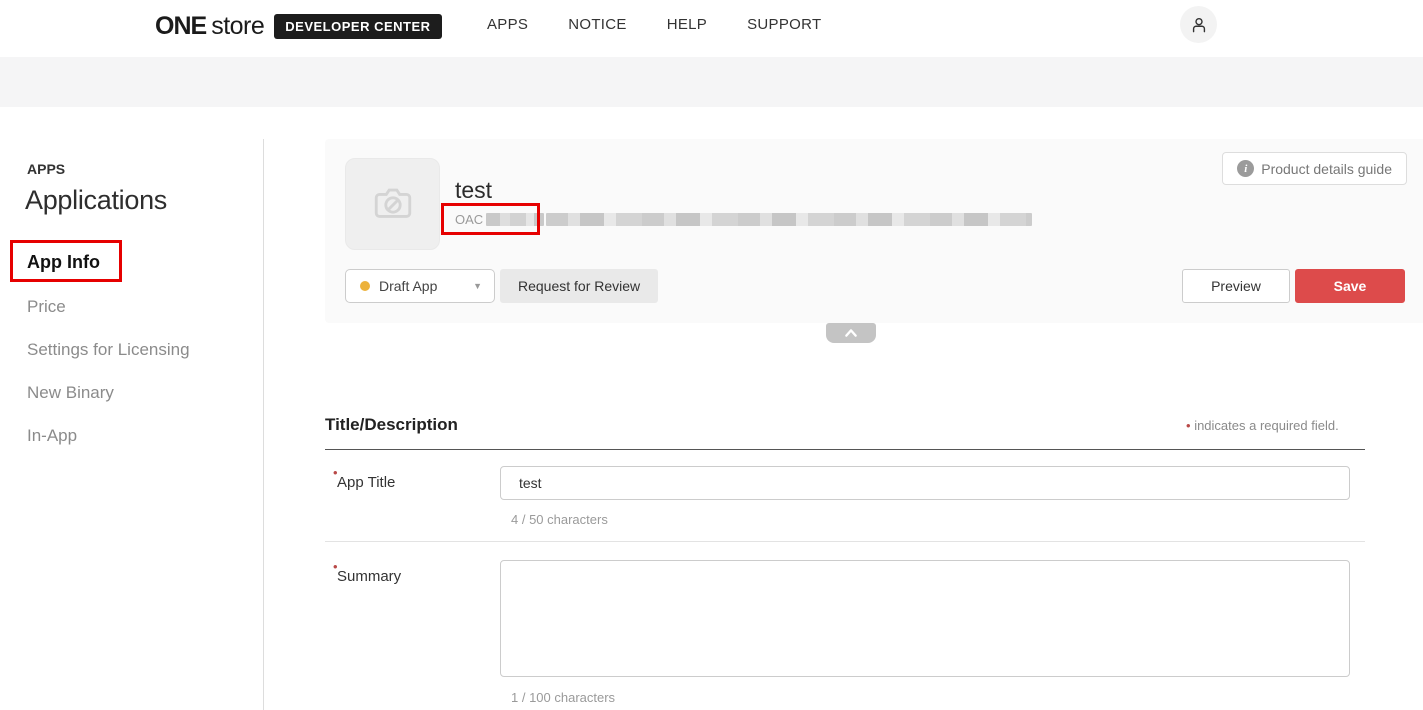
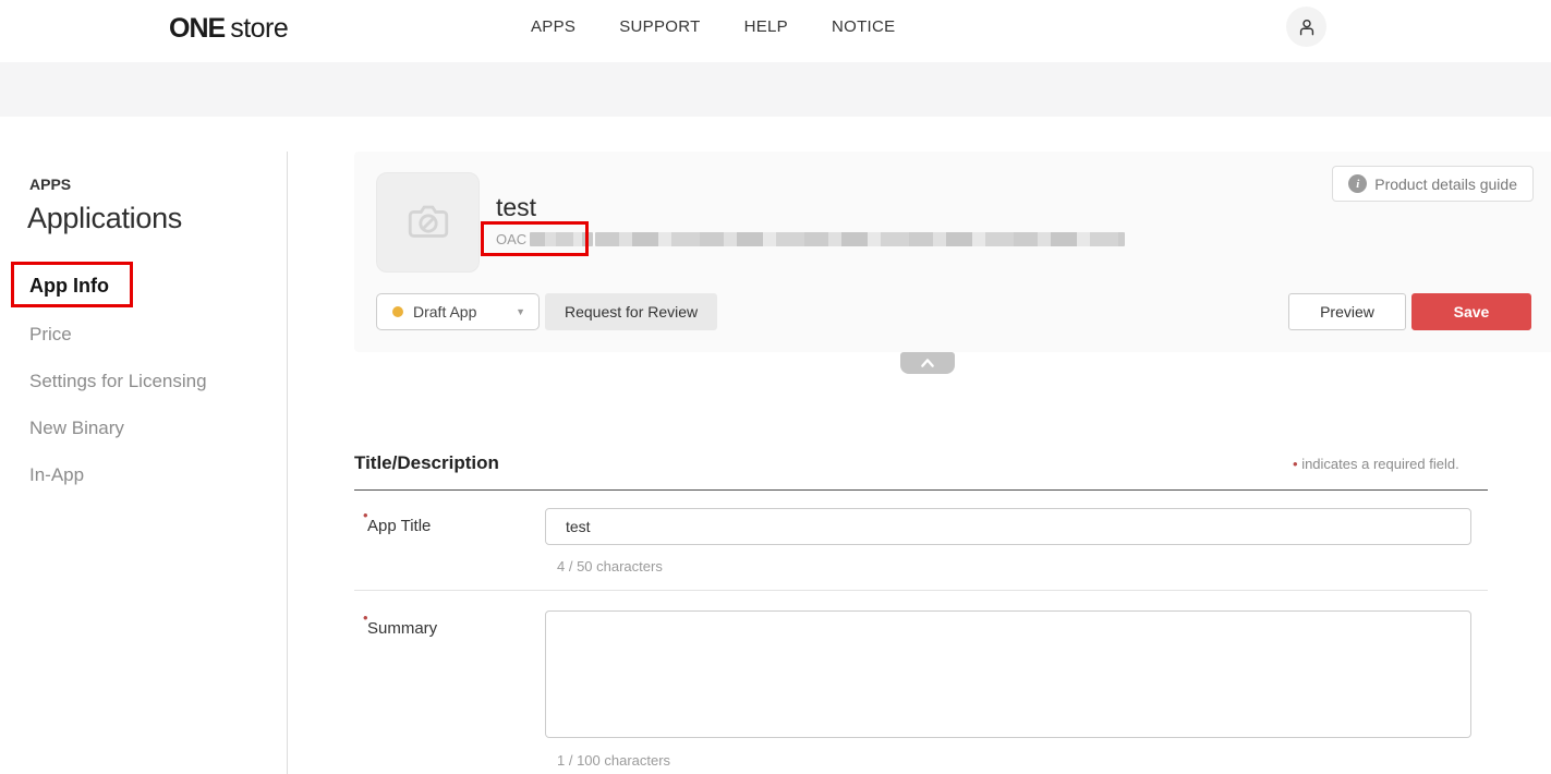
  ONE
  store
- DEVELOPER CENTER
  APPS
- NOTICE
+ SUPPORT
  HELP
- SUPPORT
+ NOTICE
  APPS
  Applications
  App Info
  Price
  Settings for Licensing
  New Binary
  In-App
  test
  OAC
  Draft App
  ▼
  Request for Review
  i
  Product details guide
  Preview
  Save
  Title/Description
  • indicates a required field.
  •
  App Title
  test
  4 / 50 characters
  •
  Summary
  1 / 100 characters
